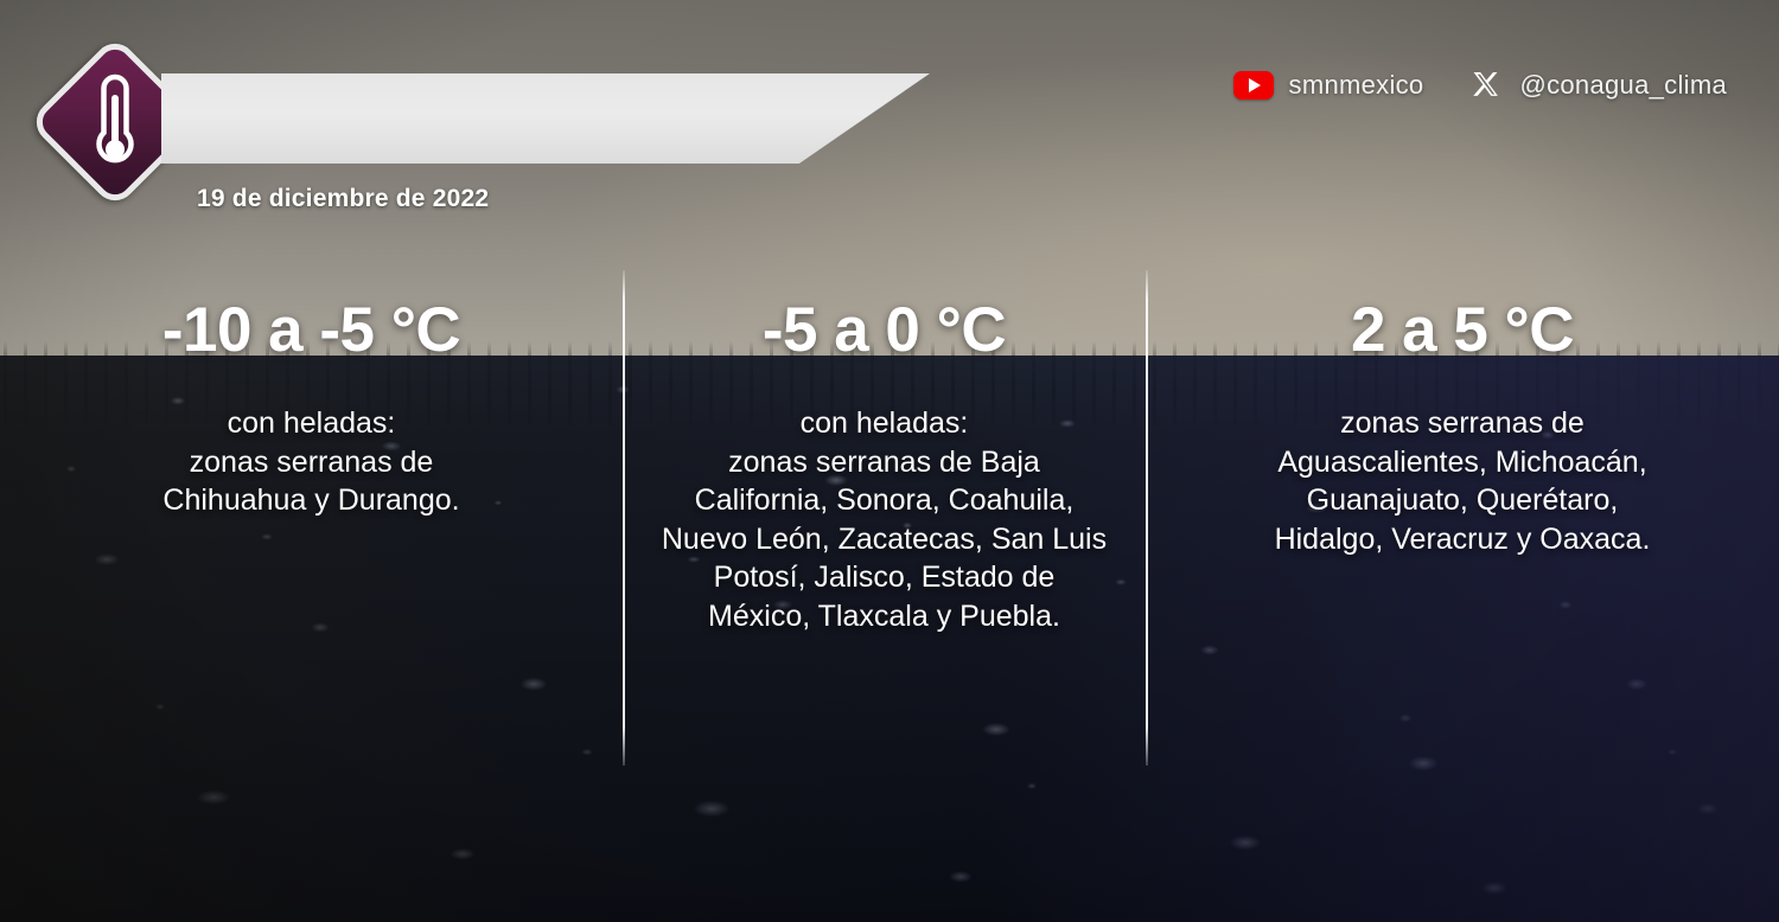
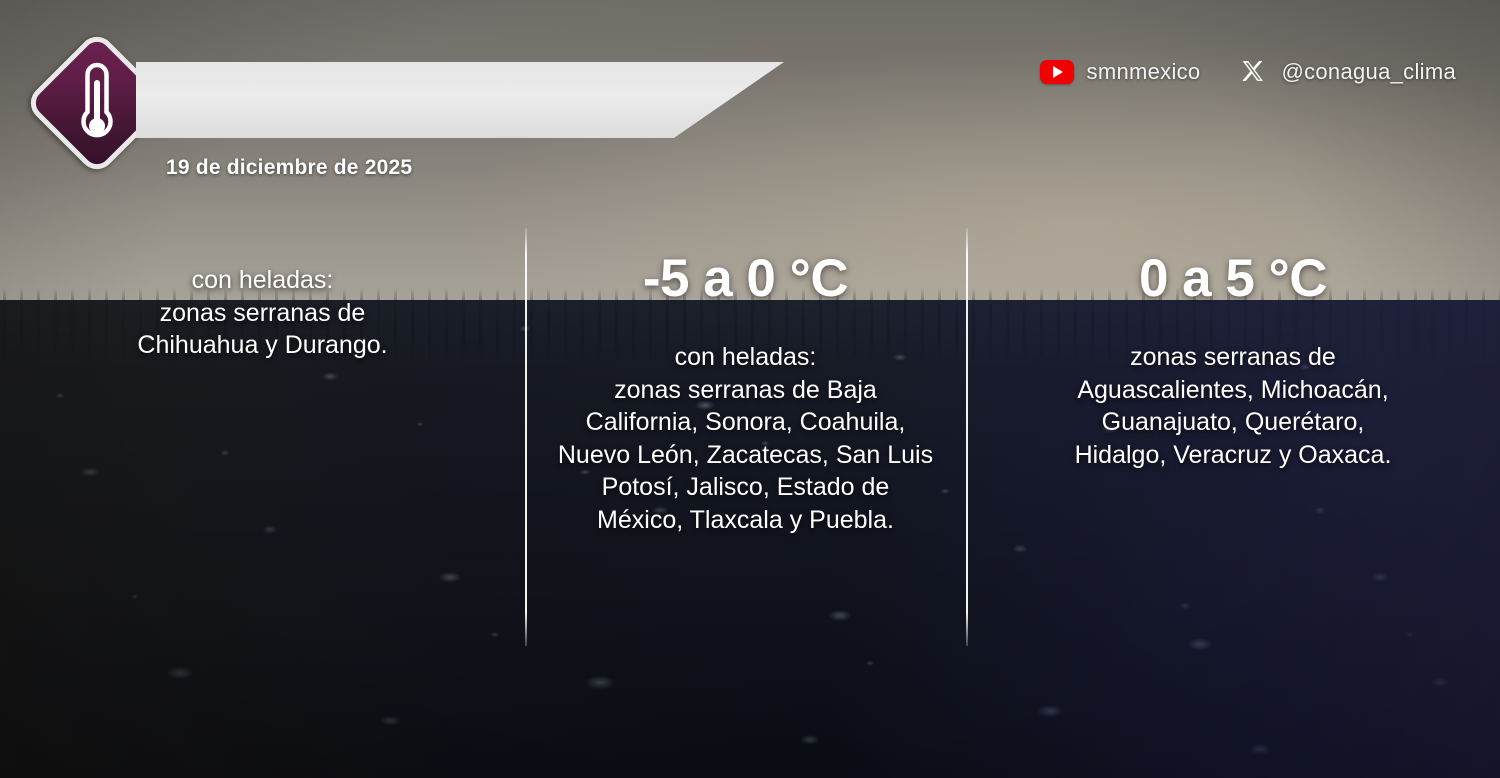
- 19 de diciembre de 2022
+ 19 de diciembre de 2025
  smnmexico
  @conagua_clima
- -10 a -5 °C
  con heladas:
  zonas serranas de
  Chihuahua y Durango.
  -5 a 0 °C
  con heladas:
  zonas serranas de Baja
  California, Sonora, Coahuila,
  Nuevo León, Zacatecas, San Luis
  Potosí, Jalisco, Estado de
  México, Tlaxcala y Puebla.
- 2 a 5 °C
+ 0 a 5 °C
  zonas serranas de
  Aguascalientes, Michoacán,
  Guanajuato, Querétaro,
  Hidalgo, Veracruz y Oaxaca.
